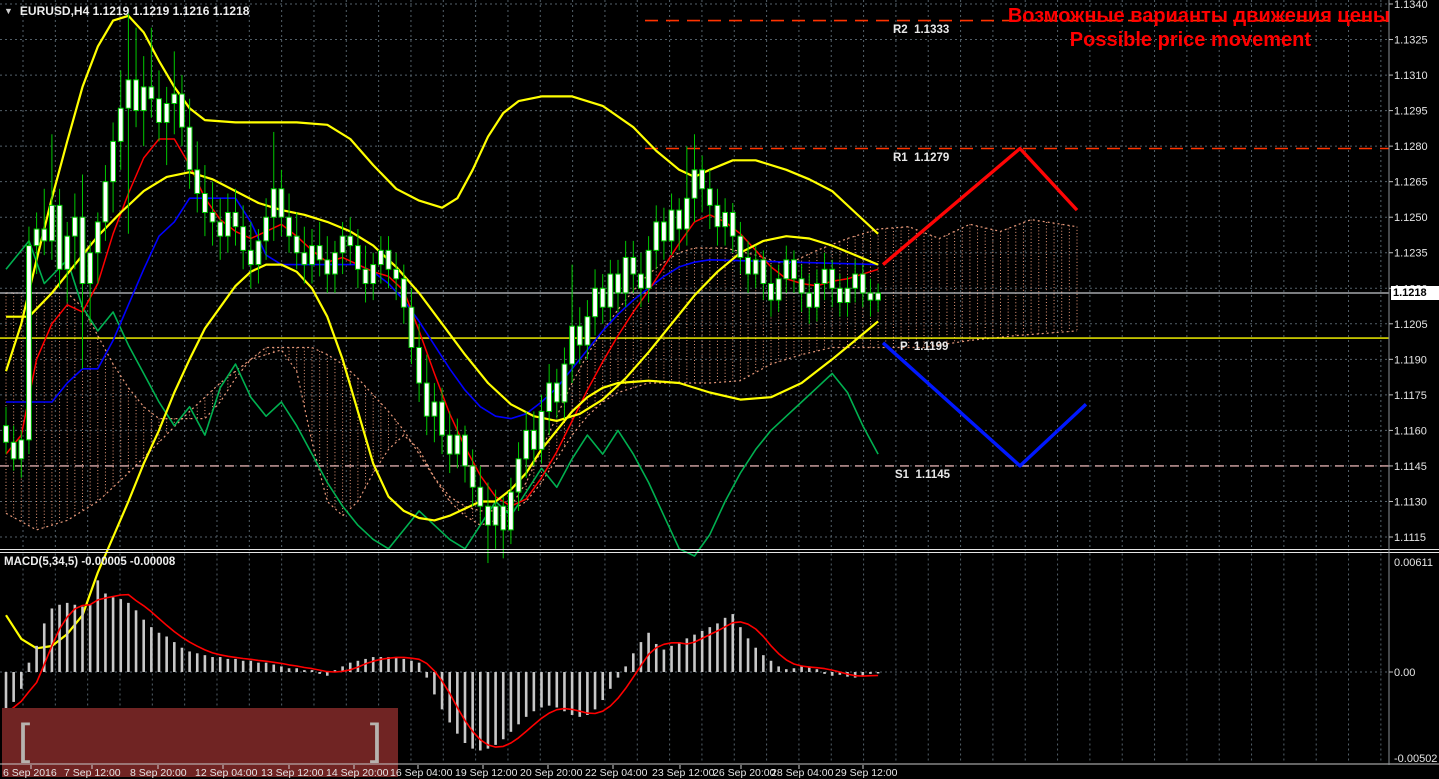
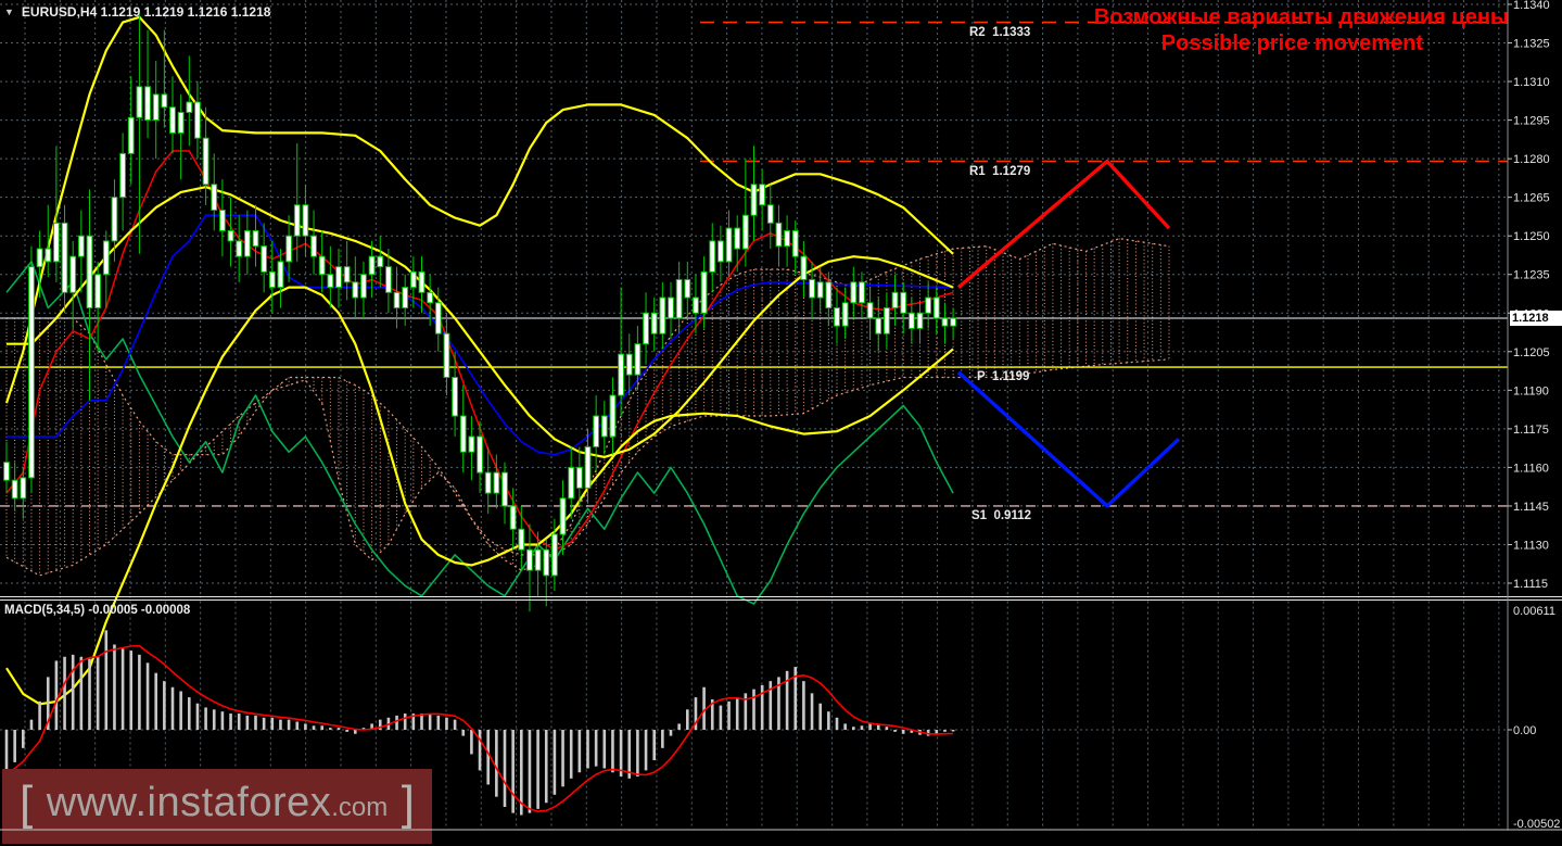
  1.1340
  1.1325
  1.1310
  1.1295
  1.1280
  1.1265
  1.1250
  1.1235
  1.1205
  1.1190
  1.1175
  1.1160
  1.1145
  1.1130
  1.1115
  0.00611
  0.00
  -0.00502
- 6 Sep 2016
- 7 Sep 12:00
- 8 Sep 20:00
- 12 Sep 04:00
- 13 Sep 12:00
- 14 Sep 20:00
- 16 Sep 04:00
- 19 Sep 12:00
- 20 Sep 20:00
- 22 Sep 04:00
- 23 Sep 12:00
- 26 Sep 20:00
- 28 Sep 04:00
- 29 Sep 12:00
  ▼
  EURUSD,H4 1.1219 1.1219 1.1216 1.1218
  Возможные варианты движения цены
  Possible price movement
  R2 1.1333
  R1 1.1279
  P 1.1199
- S1 1.1145
+ S1 0.9112
  MACD(5,34,5) -0.00005 -0.00008
  1.1218
  [
+ www.instaforex
+ .com
  ]
